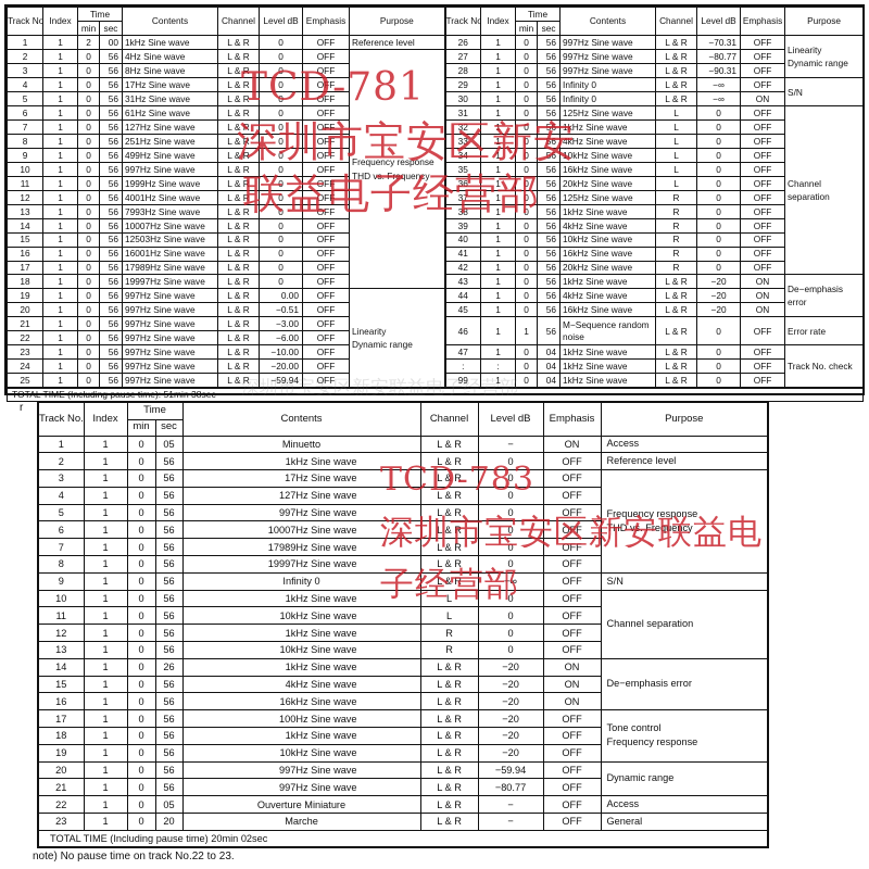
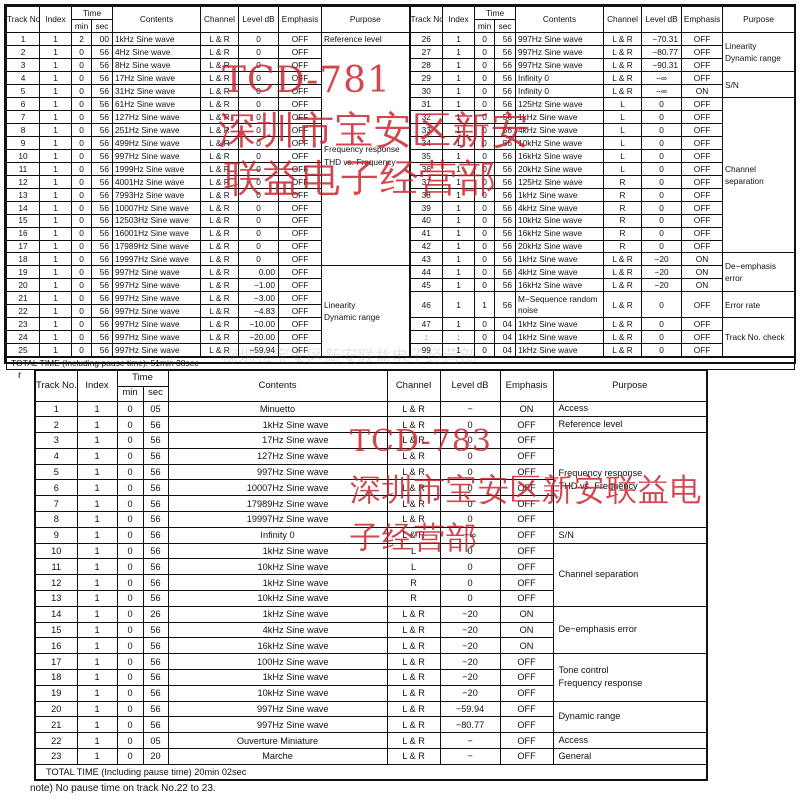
  Track No	Index	Time	Contents	Channel	Level dB	Emphasis	Purpose	Track No	Index	Time	Contents	Channel	Level dB	Emphasis	Purpose
  min	sec	min	sec
  1	1	2	00	1kHz Sine wave	L & R	0	OFF	Reference level	26	1	0	56	997Hz Sine wave	L & R	−70.31	OFF	LinearityDynamic range
  2	1	0	56	4Hz Sine wave	L & R	0	OFF	Frequency responseTHD vs. Frequency	27	1	0	56	997Hz Sine wave	L & R	−80.77	OFF
  3	1	0	56	8Hz Sine wave	L & R	0	OFF	28	1	0	56	997Hz Sine wave	L & R	−90.31	OFF
  4	1	0	56	17Hz Sine wave	L & R	0	OFF	29	1	0	56	Infinity 0	L & R	−∞	OFF	S/N
  5	1	0	56	31Hz Sine wave	L & R	0	OFF	30	1	0	56	Infinity 0	L & R	−∞	ON
  6	1	0	56	61Hz Sine wave	L & R	0	OFF	31	1	0	56	125Hz Sine wave	L	0	OFF	Channel separation
  7	1	0	56	127Hz Sine wave	L & R	0	OFF	32	1	0	56	1kHz Sine wave	L	0	OFF
  8	1	0	56	251Hz Sine wave	L & R	0	OFF	33	1	0	56	4kHz Sine wave	L	0	OFF
  9	1	0	56	499Hz Sine wave	L & R	0	OFF	34	1	0	56	10kHz Sine wave	L	0	OFF
  10	1	0	56	997Hz Sine wave	L & R	0	OFF	35	1	0	56	16kHz Sine wave	L	0	OFF
  11	1	0	56	1999Hz Sine wave	L & R	0	OFF	36	1	0	56	20kHz Sine wave	L	0	OFF
  12	1	0	56	4001Hz Sine wave	L & R	0	OFF	37	1	0	56	125Hz Sine wave	R	0	OFF
  13	1	0	56	7993Hz Sine wave	L & R	0	OFF	38	1	0	56	1kHz Sine wave	R	0	OFF
  14	1	0	56	10007Hz Sine wave	L & R	0	OFF	39	1	0	56	4kHz Sine wave	R	0	OFF
  15	1	0	56	12503Hz Sine wave	L & R	0	OFF	40	1	0	56	10kHz Sine wave	R	0	OFF
  16	1	0	56	16001Hz Sine wave	L & R	0	OFF	41	1	0	56	16kHz Sine wave	R	0	OFF
  17	1	0	56	17989Hz Sine wave	L & R	0	OFF	42	1	0	56	20kHz Sine wave	R	0	OFF
  18	1	0	56	19997Hz Sine wave	L & R	0	OFF	43	1	0	56	1kHz Sine wave	L & R	−20	ON	De−emphasis error
  19	1	0	56	997Hz Sine wave	L & R	0.00	OFF	LinearityDynamic range	44	1	0	56	4kHz Sine wave	L & R	−20	ON
- 20	1	0	56	997Hz Sine wave	L & R	−0.51	OFF	45	1	0	56	16kHz Sine wave	L & R	−20	ON
+ 20	1	0	56	997Hz Sine wave	L & R	−1.00	OFF	45	1	0	56	16kHz Sine wave	L & R	−20	ON
  21	1	0	56	997Hz Sine wave	L & R	−3.00	OFF	46	1	1	56	M−Sequence random noise	L & R	0	OFF	Error rate
- 22	1	0	56	997Hz Sine wave	L & R	−6.00	OFF
+ 22	1	0	56	997Hz Sine wave	L & R	−4.83	OFF
  23	1	0	56	997Hz Sine wave	L & R	−10.00	OFF	47	1	0	04	1kHz Sine wave	L & R	0	OFF	Track No. check
  24	1	0	56	997Hz Sine wave	L & R	−20.00	OFF	:	:	0	04	1kHz Sine wave	L & R	0	OFF
  25	1	0	56	997Hz Sine wave	L & R	−59.94	OFF	99	1	0	04	1kHz Sine wave	L & R	0	OFF
  TOTAL TIME (Including pause time): 51min 38sec
  r
  Track No.	Index	Time	Contents	Channel	Level dB	Emphasis	Purpose
  min	sec
  1	1	0	05	Minuetto	L & R	−	ON	Access
  2	1	0	56	1kHz Sine wave	L & R	0	OFF	Reference level
  3	1	0	56	17Hz Sine wave	L & R	0	OFF	Frequency responseTHD vs. Frequency
  4	1	0	56	127Hz Sine wave	L & R	0	OFF
  5	1	0	56	997Hz Sine wave	L & R	0	OFF
  6	1	0	56	10007Hz Sine wave	L & R	0	OFF
  7	1	0	56	17989Hz Sine wave	L & R	0	OFF
  8	1	0	56	19997Hz Sine wave	L & R	0	OFF
  9	1	0	56	Infinity 0	L & R	−∞	OFF	S/N
  10	1	0	56	1kHz Sine wave	L	0	OFF	Channel separation
  11	1	0	56	10kHz Sine wave	L	0	OFF
  12	1	0	56	1kHz Sine wave	R	0	OFF
  13	1	0	56	10kHz Sine wave	R	0	OFF
  14	1	0	26	1kHz Sine wave	L & R	−20	ON	De−emphasis error
  15	1	0	56	4kHz Sine wave	L & R	−20	ON
  16	1	0	56	16kHz Sine wave	L & R	−20	ON
  17	1	0	56	100Hz Sine wave	L & R	−20	OFF	Tone controlFrequency response
  18	1	0	56	1kHz Sine wave	L & R	−20	OFF
  19	1	0	56	10kHz Sine wave	L & R	−20	OFF
  20	1	0	56	997Hz Sine wave	L & R	−59.94	OFF	Dynamic range
  21	1	0	56	997Hz Sine wave	L & R	−80.77	OFF
  22	1	0	05	Ouverture Miniature	L & R	−	OFF	Access
  23	1	0	20	Marche	L & R	−	OFF	General
  TOTAL TIME (Including pause time) 20min 02sec
  note) No pause time on track No.22 to 23.
  TCD-781
  深圳市宝安区新安
  联益电子经营部
  深圳市宝安区新安联益电子经营部
  TCD-783
  深圳市宝安区新安联益电
  子经营部
